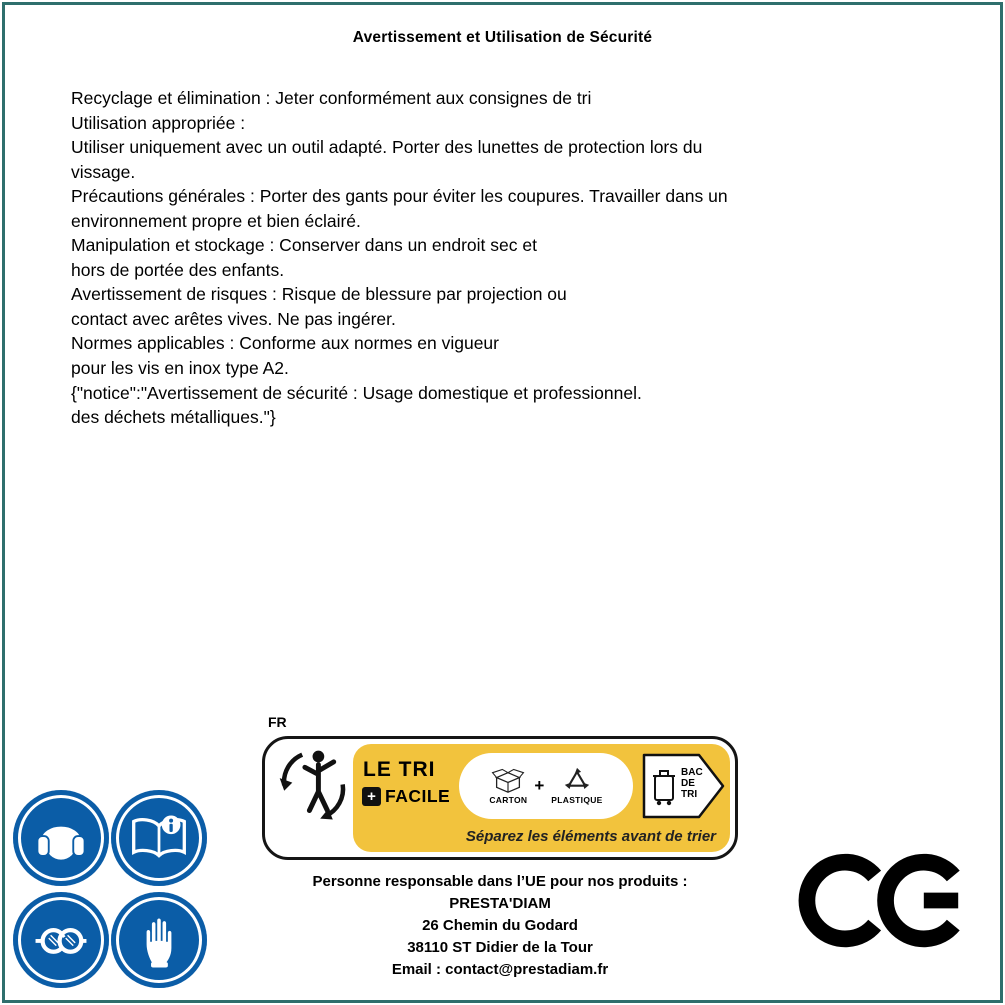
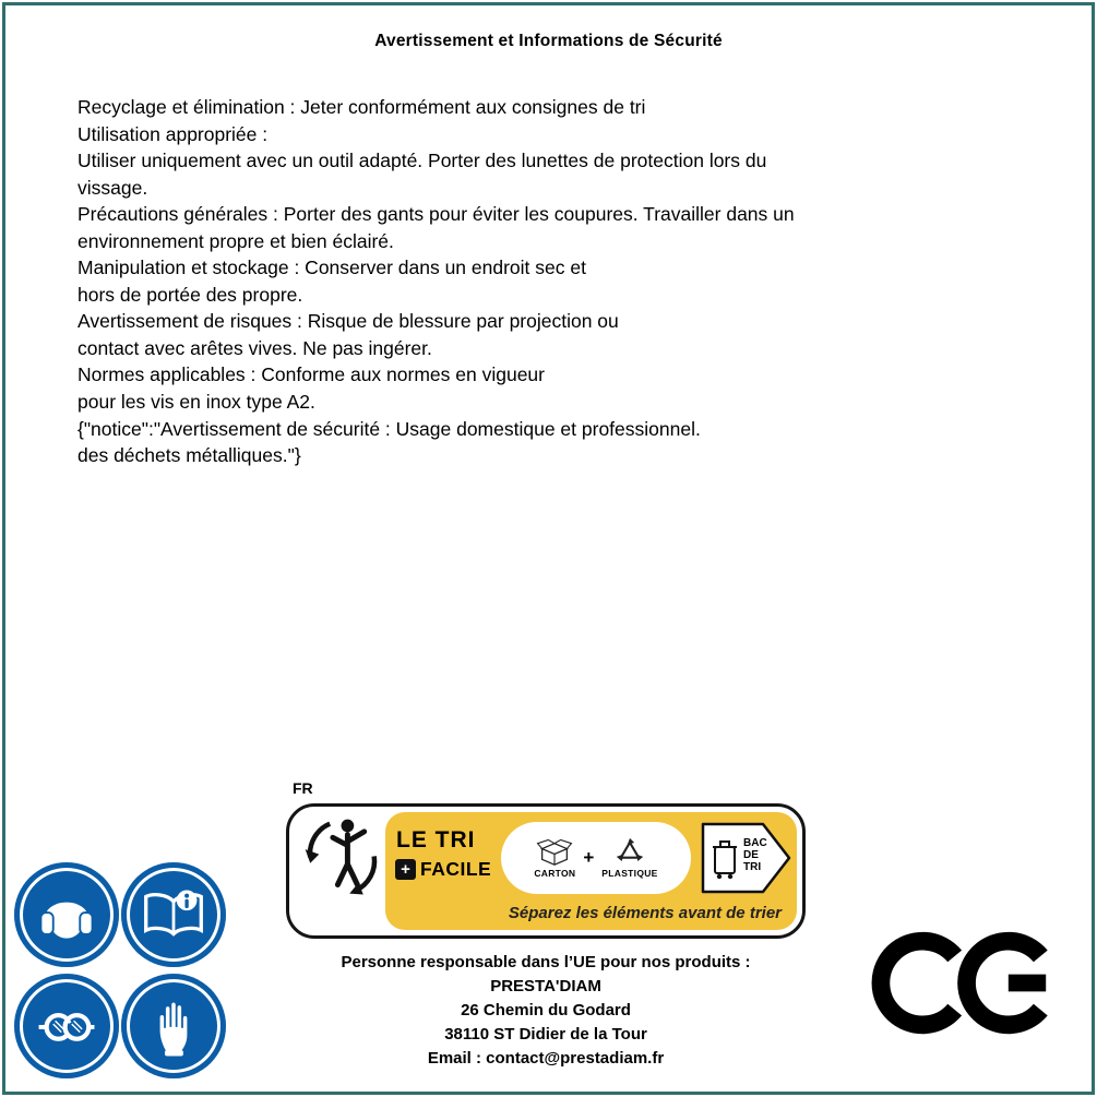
- Avertissement et Utilisation de Sécurité
+ Avertissement et Informations de Sécurité
  Recyclage et élimination : Jeter conformément aux consignes de tri
  Utilisation appropriée :
  Utiliser uniquement avec un outil adapté. Porter des lunettes de protection lors du
  vissage.
  Précautions générales : Porter des gants pour éviter les coupures. Travailler dans un
  environnement propre et bien éclairé.
  Manipulation et stockage : Conserver dans un endroit sec et
- hors de portée des enfants.
+ hors de portée des propre.
  Avertissement de risques : Risque de blessure par projection ou
  contact avec arêtes vives. Ne pas ingérer.
  Normes applicables : Conforme aux normes en vigueur
  pour les vis en inox type A2.
  {"notice":"Avertissement de sécurité : Usage domestique et professionnel.
  des déchets métalliques."}
  FR
  LE TRI
  +
  FACILE
  CARTON
  +
  PLASTIQUE
  BAC
  DE
  TRI
  Séparez les éléments avant de trier
  Personne responsable dans l’UE pour nos produits :
  PRESTA'DIAM
  26 Chemin du Godard
  38110 ST Didier de la Tour
  Email : contact@prestadiam.fr
